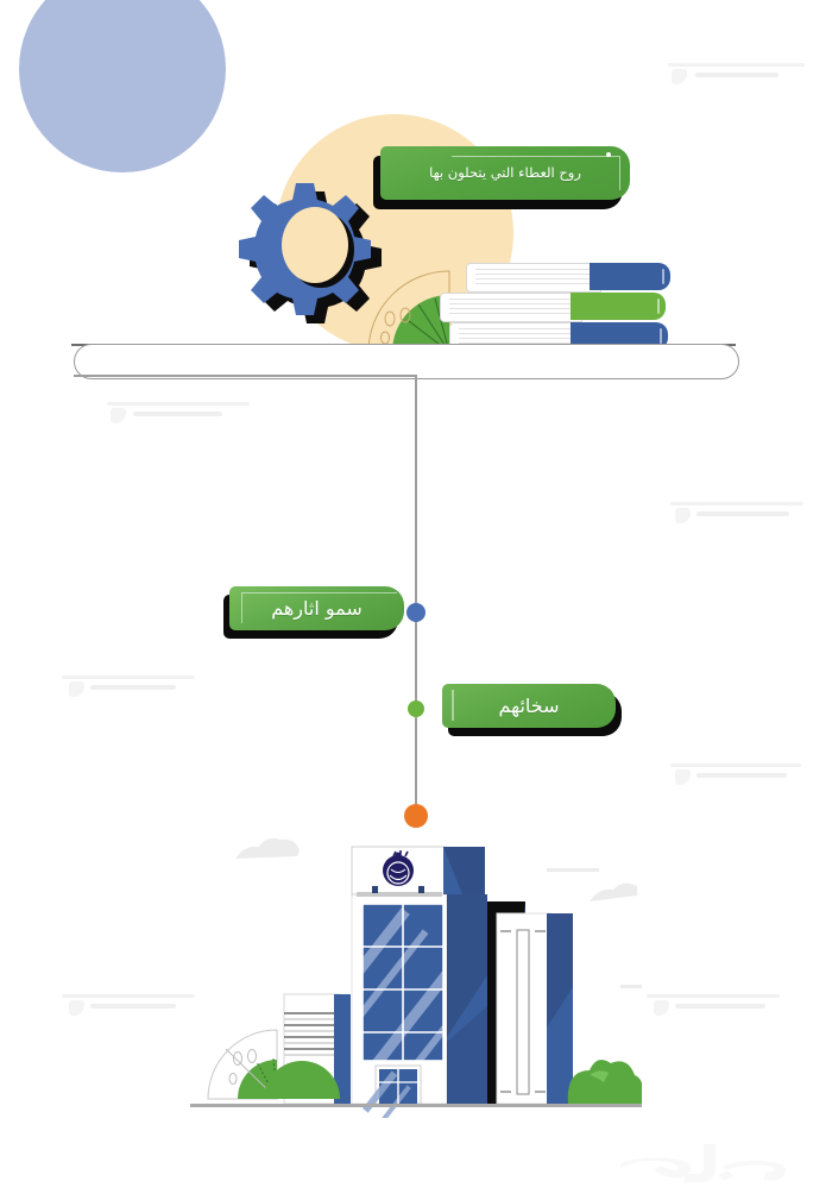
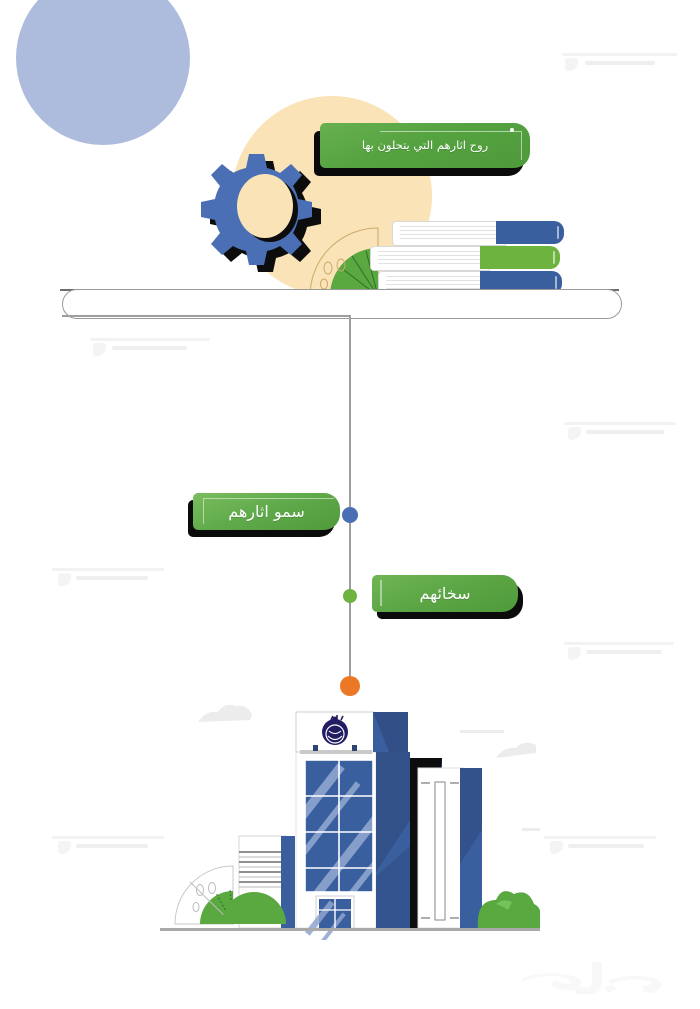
- روح العطاء التي يتحلون بها
+ روح اثارهم التي يتحلون بها
  سمو اثارهم
  سخائهم
